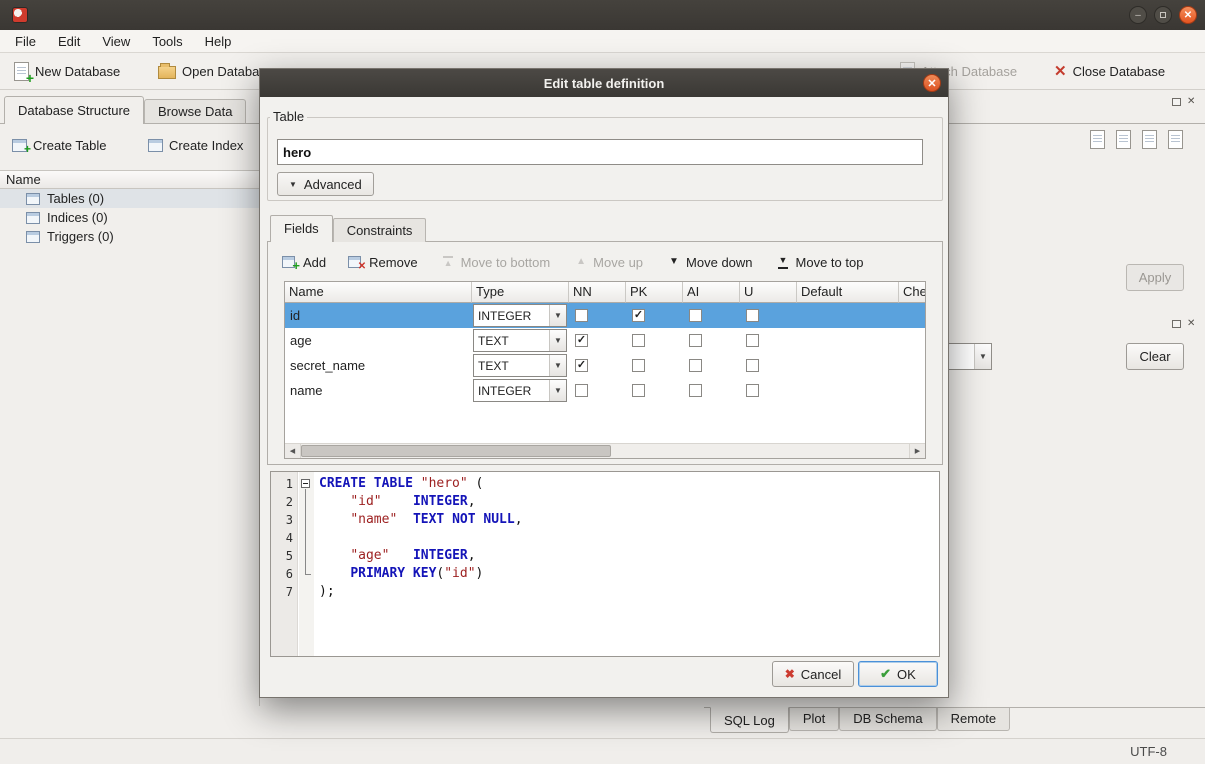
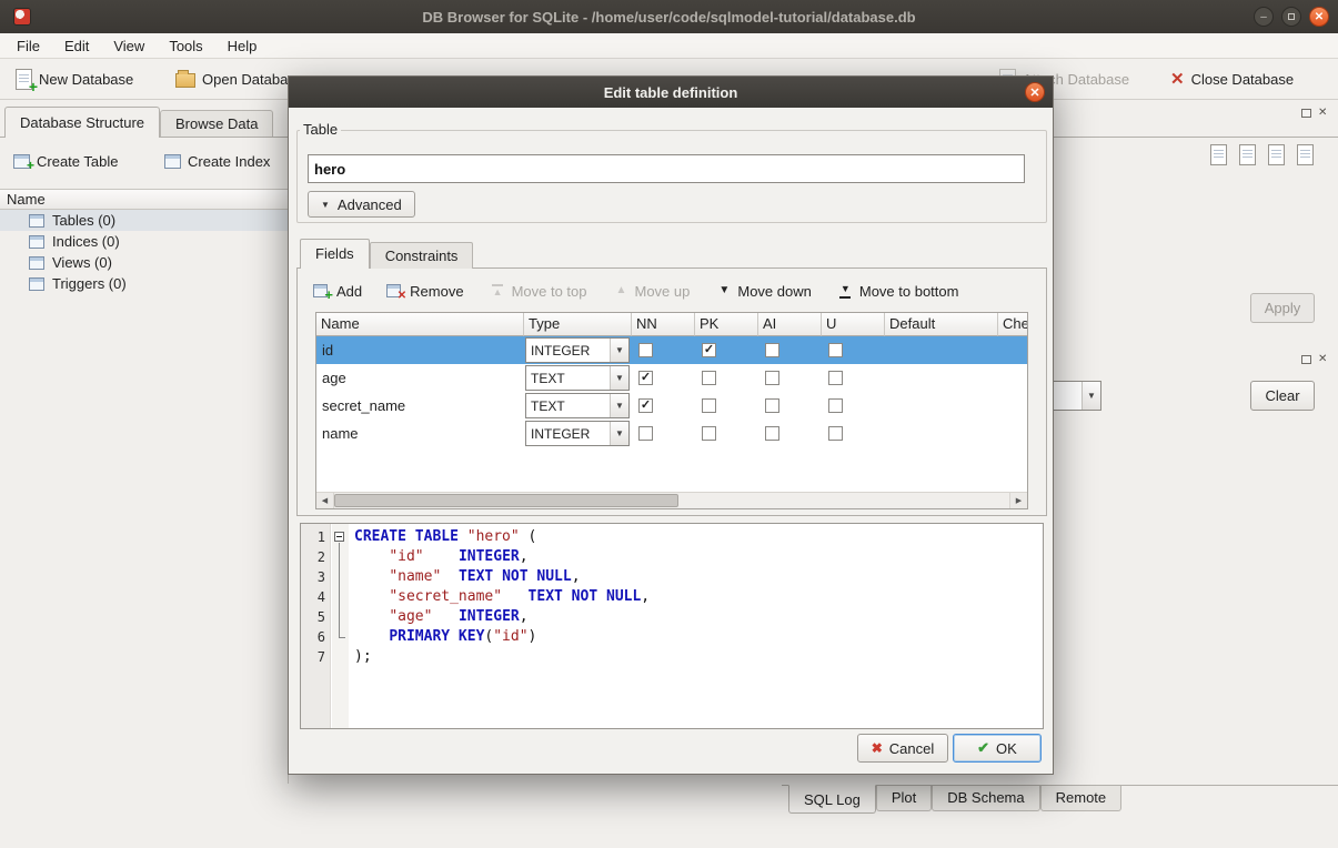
+ DB Browser for SQLite - /home/user/code/sqlmodel-tutorial/database.db
  –
  ✕
  File
  Edit
  View
  Tools
  Help
  +
  New Database
  Open Databa
  ✕
  Close Database
  Database Structure
  Browse Data
  +
  Create Table
  Create Index
  Name
  Tables (0)
  Indices (0)
+ Views (0)
  Triggers (0)
  ✕
  Apply
  ✕
  ▼
  Clear
  SQL Log
  Plot
  DB Schema
  Remote
- UTF-8
  Edit table definition
  ✕
  Table
  hero
  ▼
  Advanced
  Fields
  Constraints
  Add
  Remove
- Move to bottom
+ Move to top
  Move up
  Move down
- Move to top
+ Move to bottom
  Name
  Type
  NN
  PK
  AI
  U
  Default
  id
  INTEGER
  ▼
  ✓
  age
  TEXT
  ▼
  ✓
  secret_name
  TEXT
  ▼
  ✓
  name
  INTEGER
  ▼
  1
  CREATE TABLE "hero" (
  2
  "id" INTEGER,
  3
  "name" TEXT NOT NULL,
  4
+ "secret_name" TEXT NOT NULL,
  5
  "age" INTEGER,
  6
  PRIMARY KEY("id")
  7
  );
  ✖
  Cancel
  ✔
  OK
